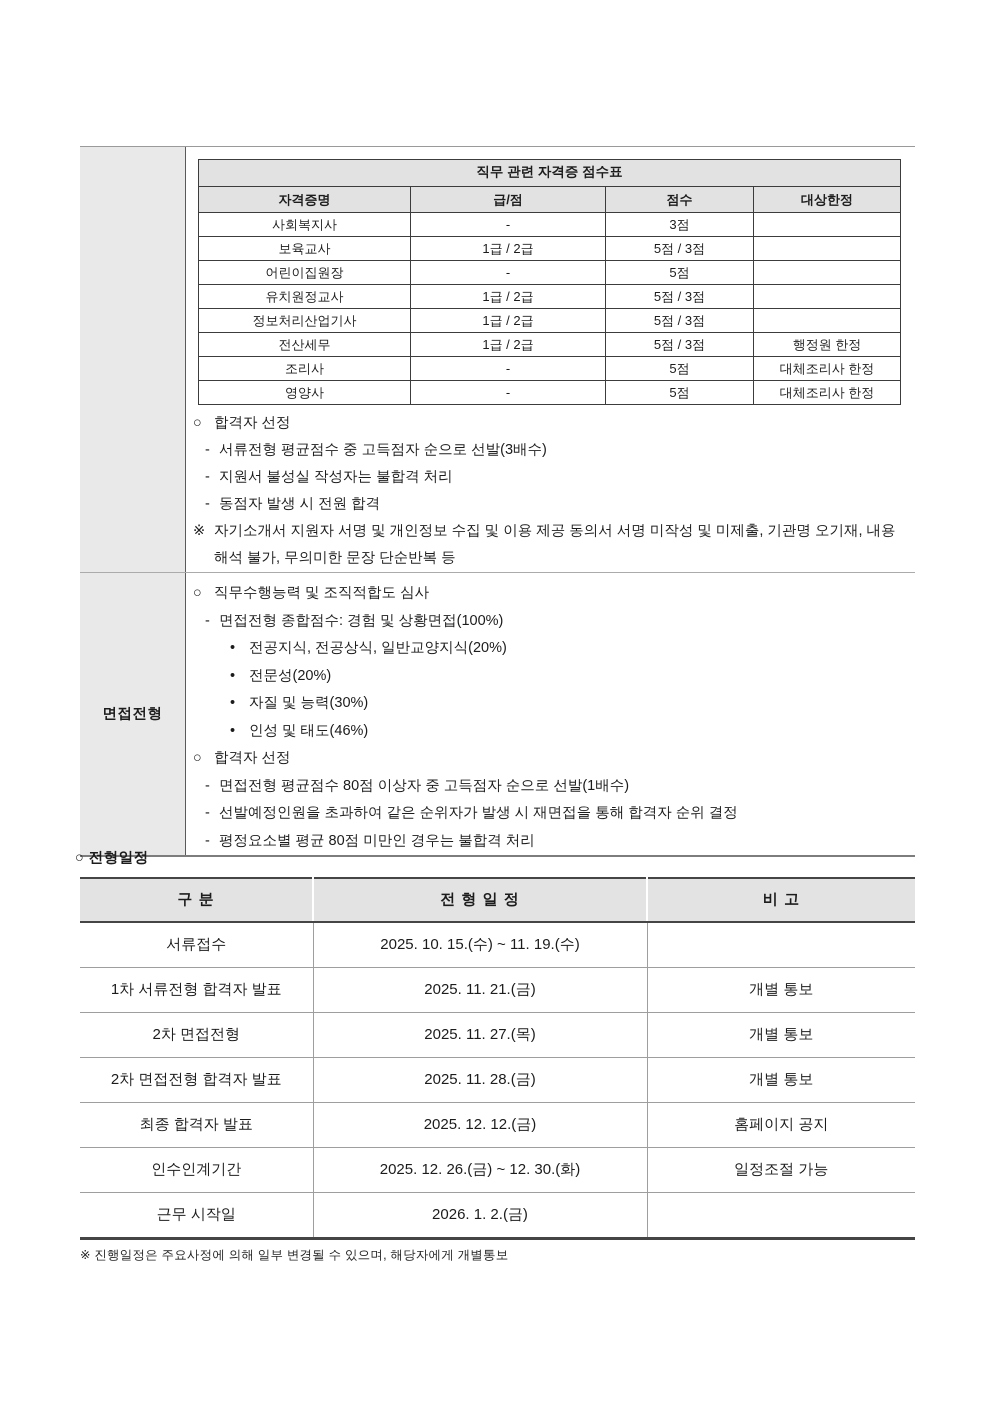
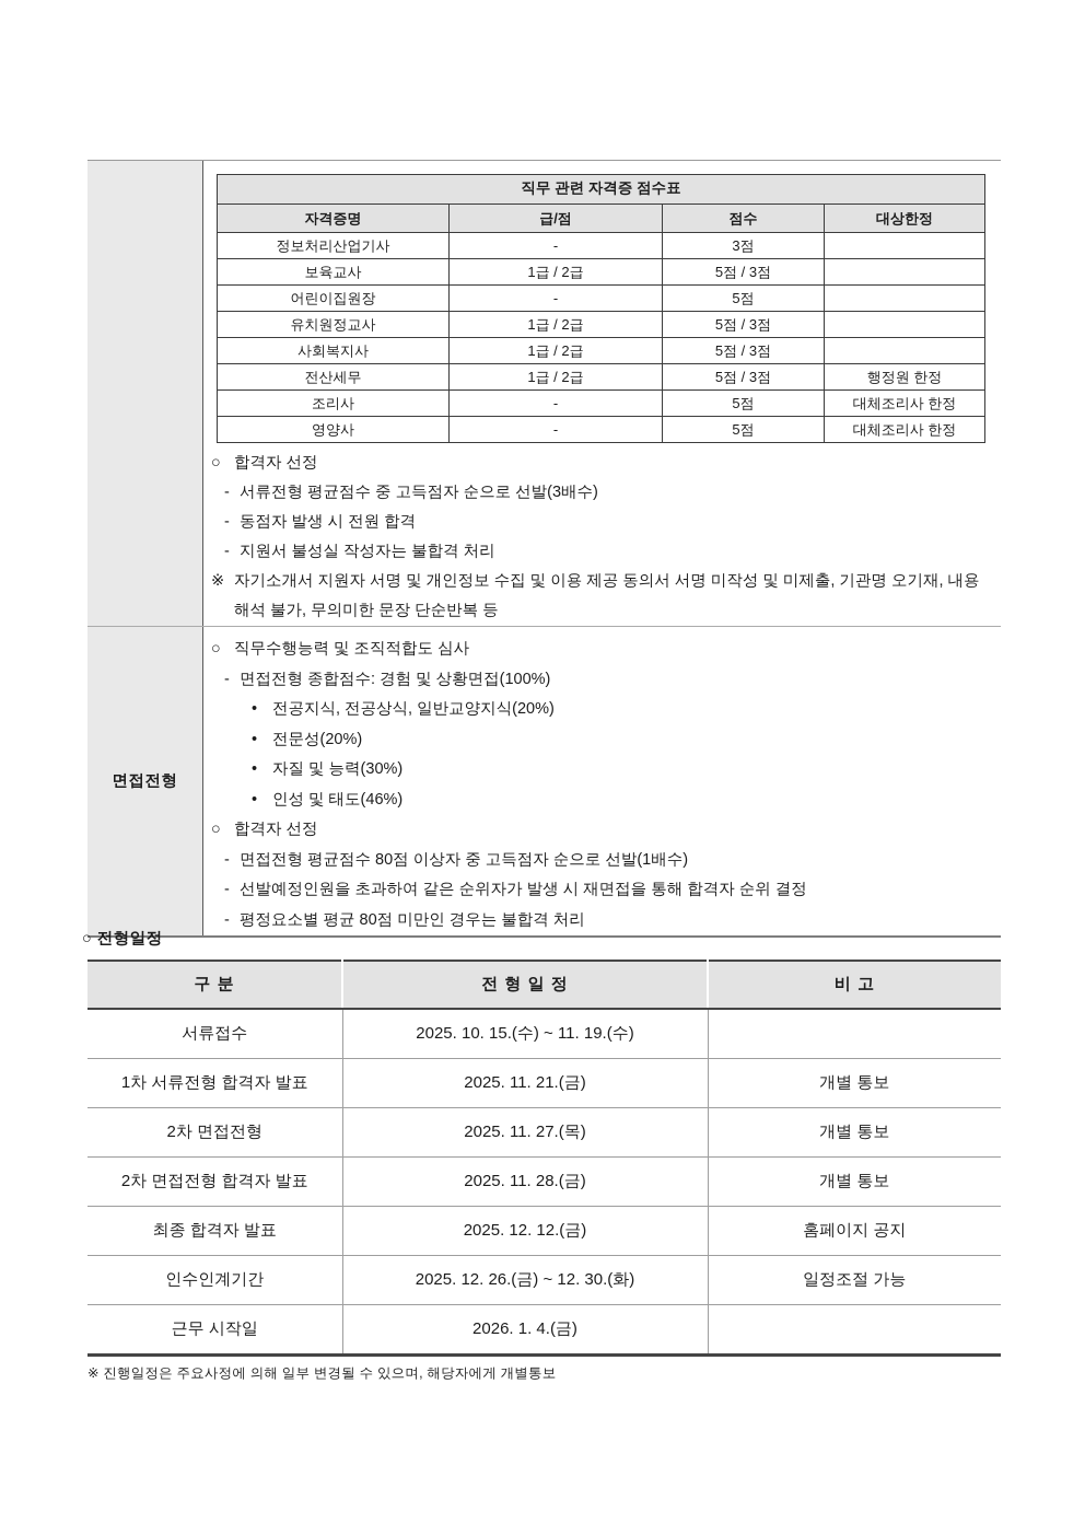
  직무 관련 자격증 점수표
  자격증명	급/점	점수	대상한정
- 사회복지사	-	3점
+ 정보처리산업기사	-	3점
  보육교사	1급 / 2급	5점 / 3점
  어린이집원장	-	5점
  유치원정교사	1급 / 2급	5점 / 3점
- 정보처리산업기사	1급 / 2급	5점 / 3점
+ 사회복지사	1급 / 2급	5점 / 3점
  전산세무	1급 / 2급	5점 / 3점	행정원 한정
  조리사	-	5점	대체조리사 한정
  영양사	-	5점	대체조리사 한정
  ○
  합격자 선정
  -
  서류전형 평균점수 중 고득점자 순으로 선발(3배수)
  -
- 지원서 불성실 작성자는 불합격 처리
+ 동점자 발생 시 전원 합격
  -
- 동점자 발생 시 전원 합격
+ 지원서 불성실 작성자는 불합격 처리
  ※
  자기소개서 지원자 서명 및 개인정보 수집 및 이용 제공 동의서 서명 미작성 및 미제출, 기관명 오기재, 내용 해석 불가, 무의미한 문장 단순반복 등
  면접전형
  ○
  직무수행능력 및 조직적합도 심사
  -
  면접전형 종합점수: 경험 및 상황면접(100%)
  •
  전공지식, 전공상식, 일반교양지식(20%)
  •
  전문성(20%)
  •
  자질 및 능력(30%)
  •
  인성 및 태도(46%)
  ○
  합격자 선정
  -
  면접전형 평균점수 80점 이상자 중 고득점자 순으로 선발(1배수)
  -
  선발예정인원을 초과하여 같은 순위자가 발생 시 재면접을 통해 합격자 순위 결정
  -
  평정요소별 평균 80점 미만인 경우는 불합격 처리
  ○ 전형일정
  구 분	전 형 일 정	비 고
  서류접수	2025. 10. 15.(수) ~ 11. 19.(수)
  1차 서류전형 합격자 발표	2025. 11. 21.(금)	개별 통보
  2차 면접전형	2025. 11. 27.(목)	개별 통보
  2차 면접전형 합격자 발표	2025. 11. 28.(금)	개별 통보
  최종 합격자 발표	2025. 12. 12.(금)	홈페이지 공지
  인수인계기간	2025. 12. 26.(금) ~ 12. 30.(화)	일정조절 가능
- 근무 시작일	2026. 1. 2.(금)
+ 근무 시작일	2026. 1. 4.(금)
  ※ 진행일정은 주요사정에 의해 일부 변경될 수 있으며, 해당자에게 개별통보
